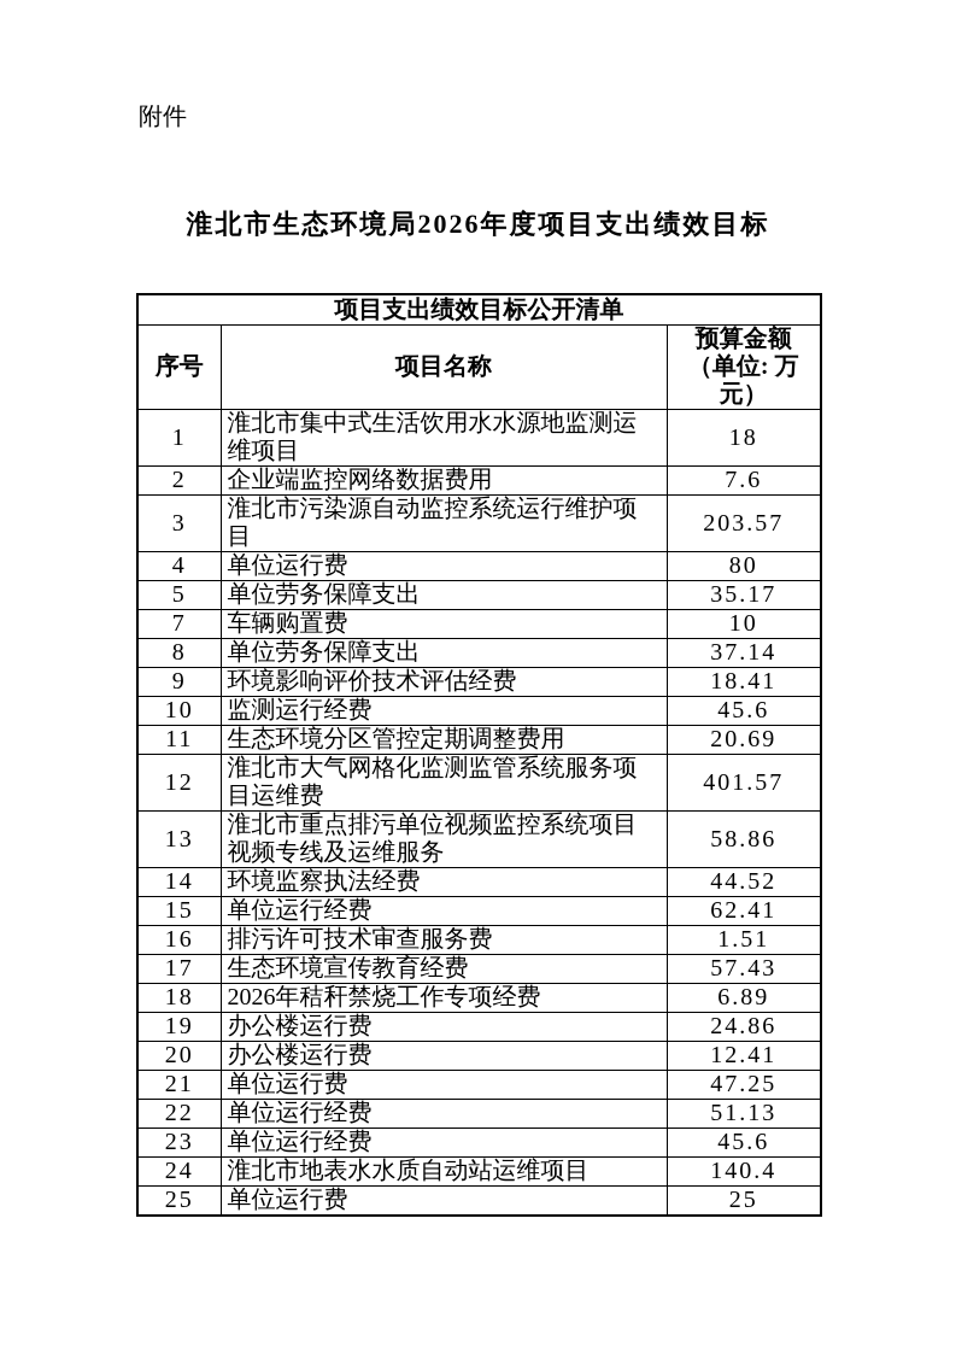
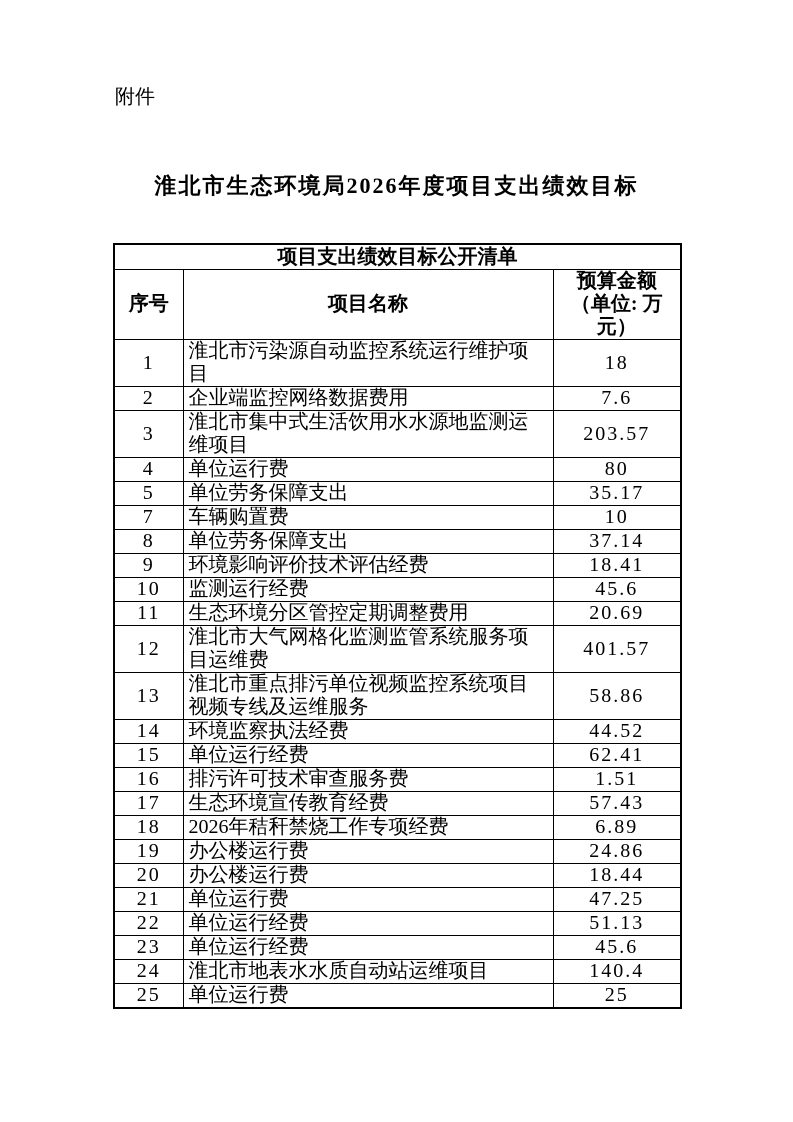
  附件
  淮北市生态环境局2026年度项目支出绩效目标
  项目支出绩效目标公开清单
  序号	项目名称	预算金额（单位: 万元）
- 1	淮北市集中式生活饮用水水源地监测运维项目	18
+ 1	淮北市污染源自动监控系统运行维护项目	18
  2	企业端监控网络数据费用	7.6
- 3	淮北市污染源自动监控系统运行维护项目	203.57
+ 3	淮北市集中式生活饮用水水源地监测运维项目	203.57
  4	单位运行费	80
  5	单位劳务保障支出	35.17
  7	车辆购置费	10
  8	单位劳务保障支出	37.14
  9	环境影响评价技术评估经费	18.41
  10	监测运行经费	45.6
  11	生态环境分区管控定期调整费用	20.69
  12	淮北市大气网格化监测监管系统服务项目运维费	401.57
  13	淮北市重点排污单位视频监控系统项目视频专线及运维服务	58.86
  14	环境监察执法经费	44.52
  15	单位运行经费	62.41
  16	排污许可技术审查服务费	1.51
  17	生态环境宣传教育经费	57.43
  18	2026年秸秆禁烧工作专项经费	6.89
  19	办公楼运行费	24.86
- 20	办公楼运行费	12.41
+ 20	办公楼运行费	18.44
  21	单位运行费	47.25
  22	单位运行经费	51.13
  23	单位运行经费	45.6
  24	淮北市地表水水质自动站运维项目	140.4
  25	单位运行费	25
